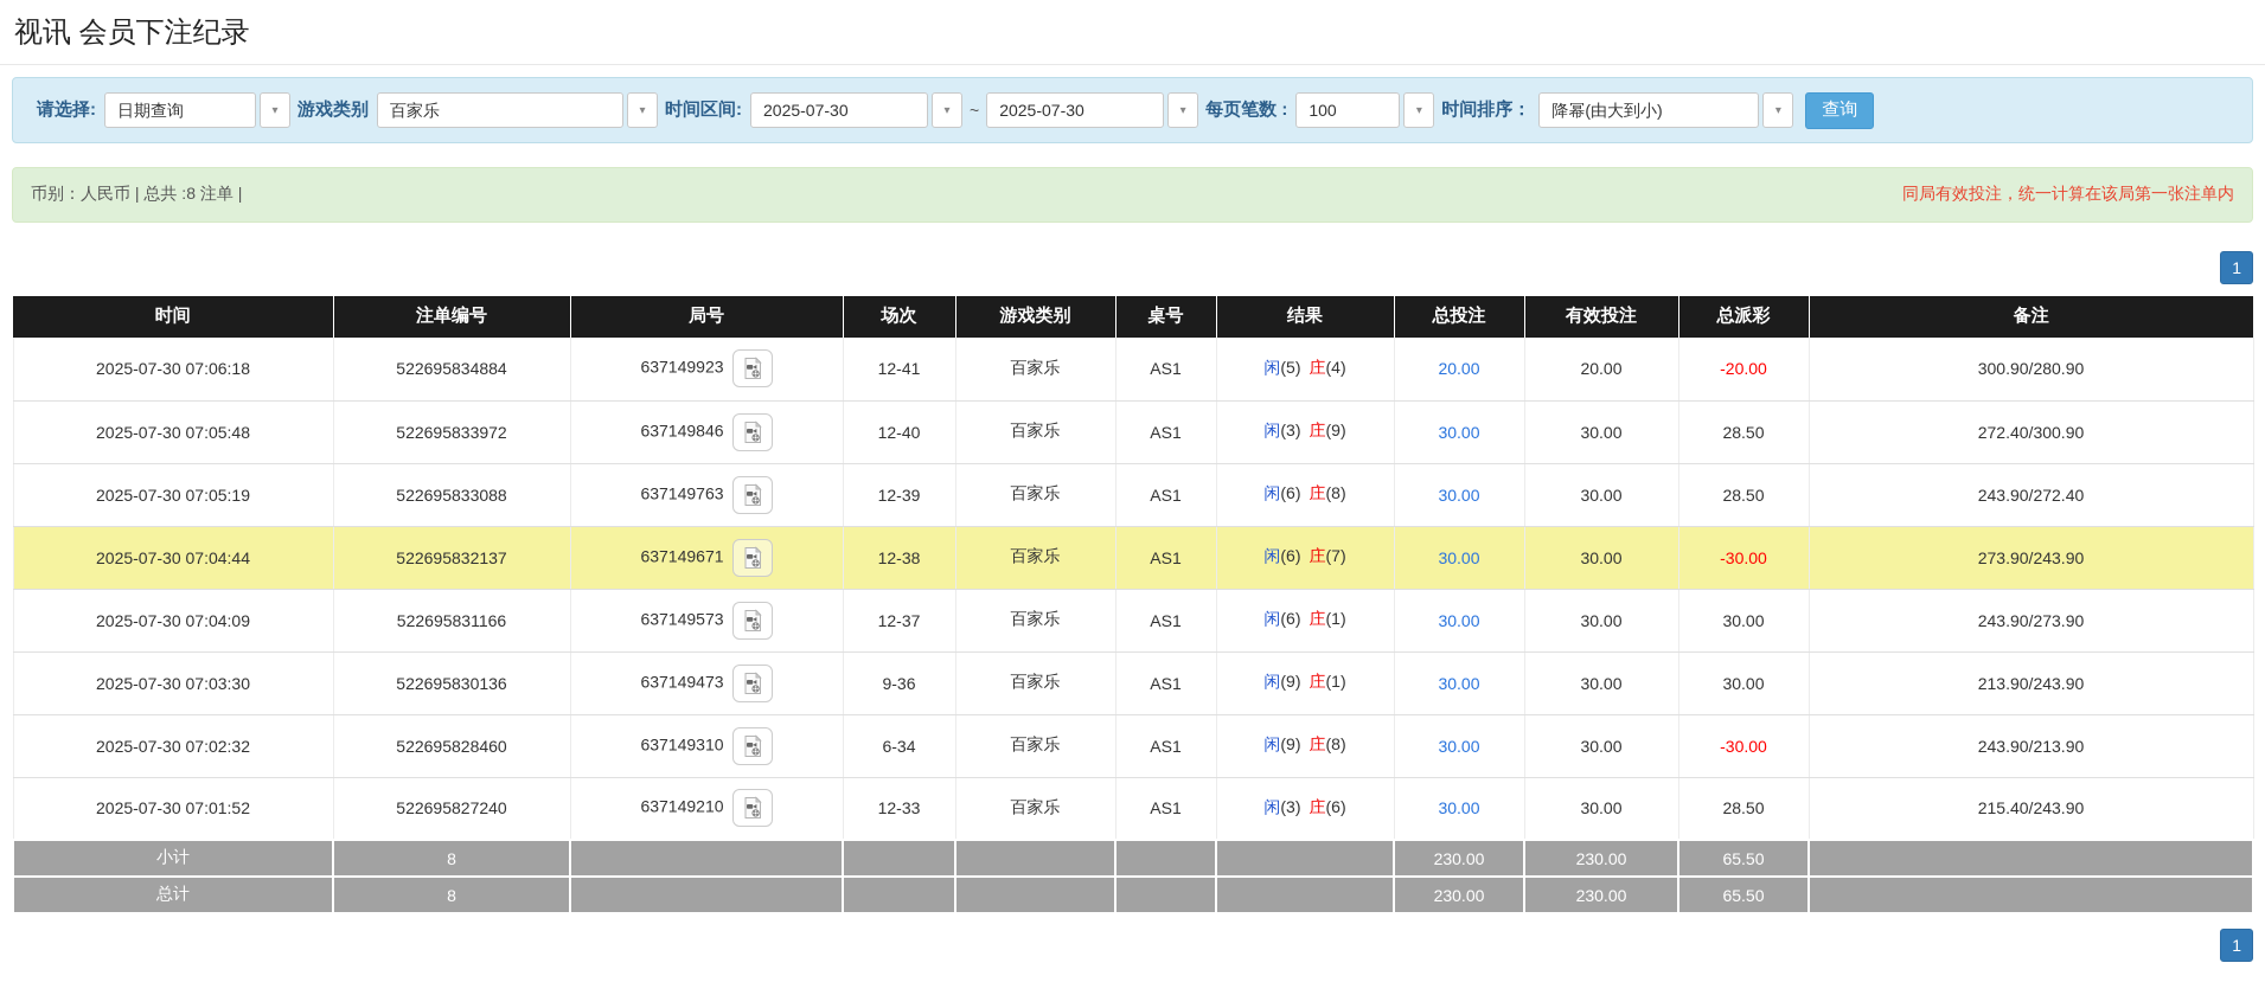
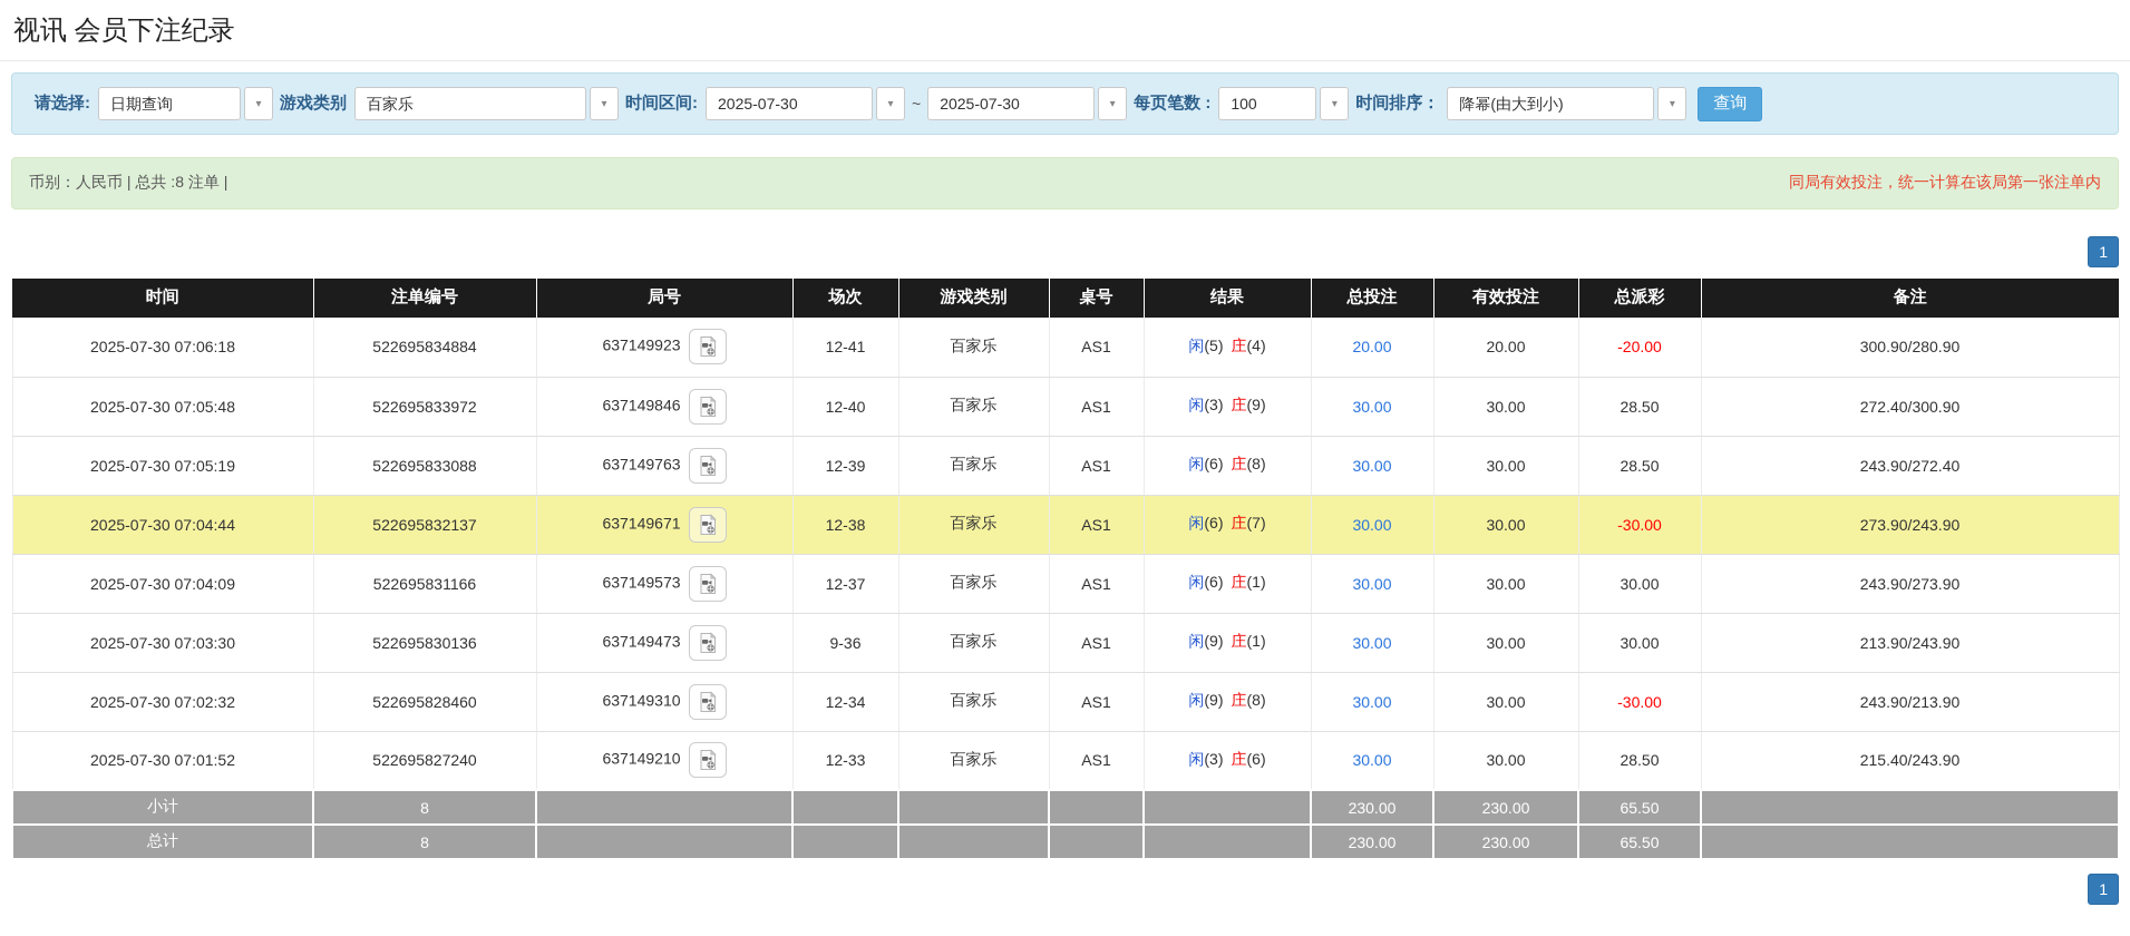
  视讯 会员下注纪录
  请选择:
  日期查询
  ▾
  游戏类别
  百家乐
  ▾
  时间区间:
  2025-07-30
  ▾
  ~
  2025-07-30
  ▾
  每页笔数 :
  100
  ▾
  时间排序：
  降幂(由大到小)
  ▾
  查询
  币别：人民币 | 总共 :8 注单 |
  同局有效投注，统一计算在该局第一张注单内
  1
  时间	注单编号	局号	场次	游戏类别	桌号	结果	总投注	有效投注	总派彩	备注
  2025-07-30 07:06:18	522695834884	637149923	12-41	百家乐	AS1	闲(5) 庄(4)	20.00	20.00	-20.00	300.90/280.90
  2025-07-30 07:05:48	522695833972	637149846	12-40	百家乐	AS1	闲(3) 庄(9)	30.00	30.00	28.50	272.40/300.90
  2025-07-30 07:05:19	522695833088	637149763	12-39	百家乐	AS1	闲(6) 庄(8)	30.00	30.00	28.50	243.90/272.40
  2025-07-30 07:04:44	522695832137	637149671	12-38	百家乐	AS1	闲(6) 庄(7)	30.00	30.00	-30.00	273.90/243.90
  2025-07-30 07:04:09	522695831166	637149573	12-37	百家乐	AS1	闲(6) 庄(1)	30.00	30.00	30.00	243.90/273.90
  2025-07-30 07:03:30	522695830136	637149473	9-36	百家乐	AS1	闲(9) 庄(1)	30.00	30.00	30.00	213.90/243.90
- 2025-07-30 07:02:32	522695828460	637149310	6-34	百家乐	AS1	闲(9) 庄(8)	30.00	30.00	-30.00	243.90/213.90
+ 2025-07-30 07:02:32	522695828460	637149310	12-34	百家乐	AS1	闲(9) 庄(8)	30.00	30.00	-30.00	243.90/213.90
  2025-07-30 07:01:52	522695827240	637149210	12-33	百家乐	AS1	闲(3) 庄(6)	30.00	30.00	28.50	215.40/243.90
  小计	8						230.00	230.00	65.50
  总计	8						230.00	230.00	65.50
  1
